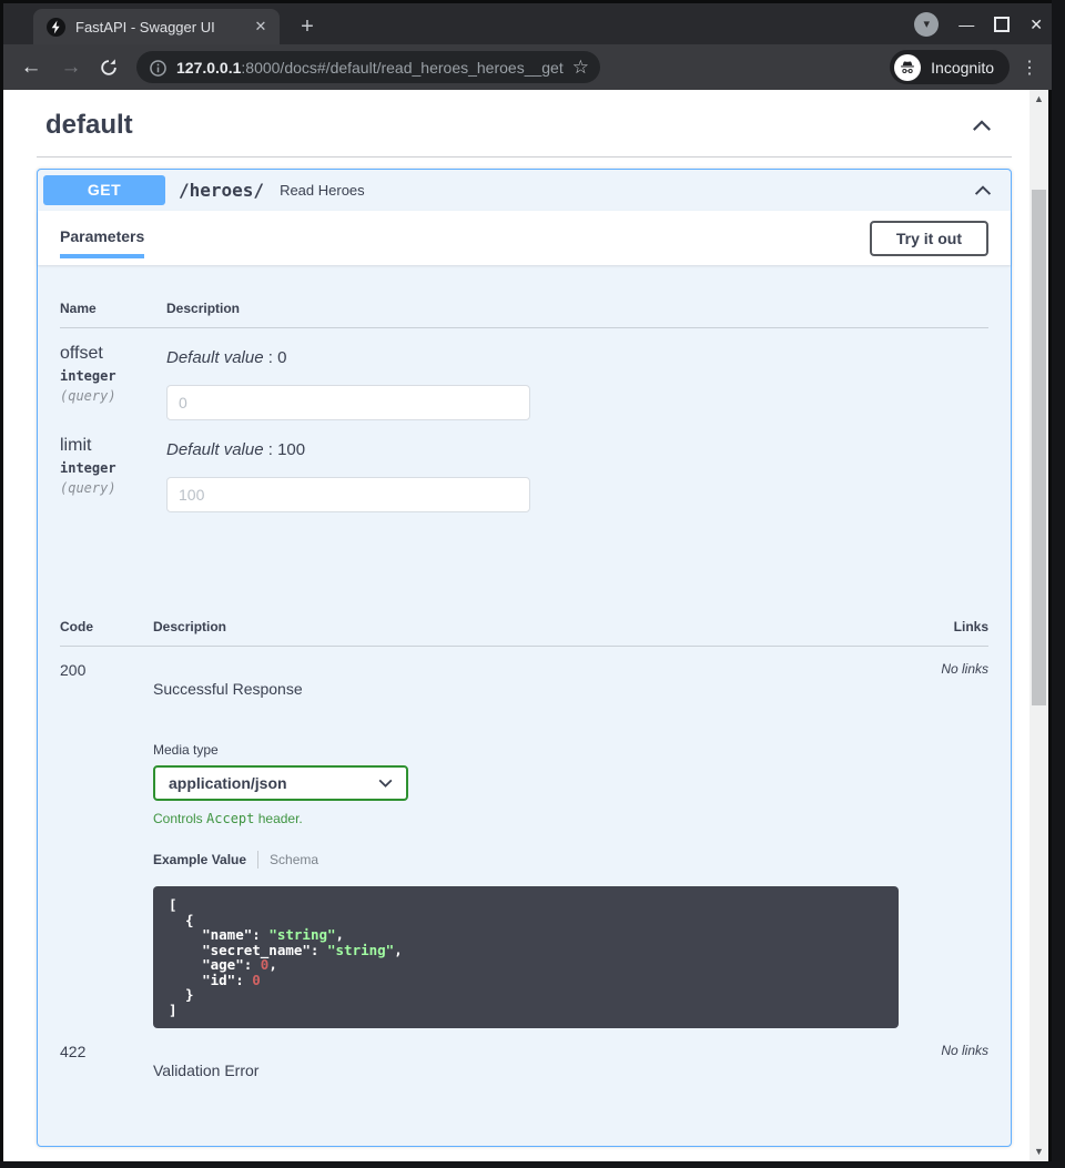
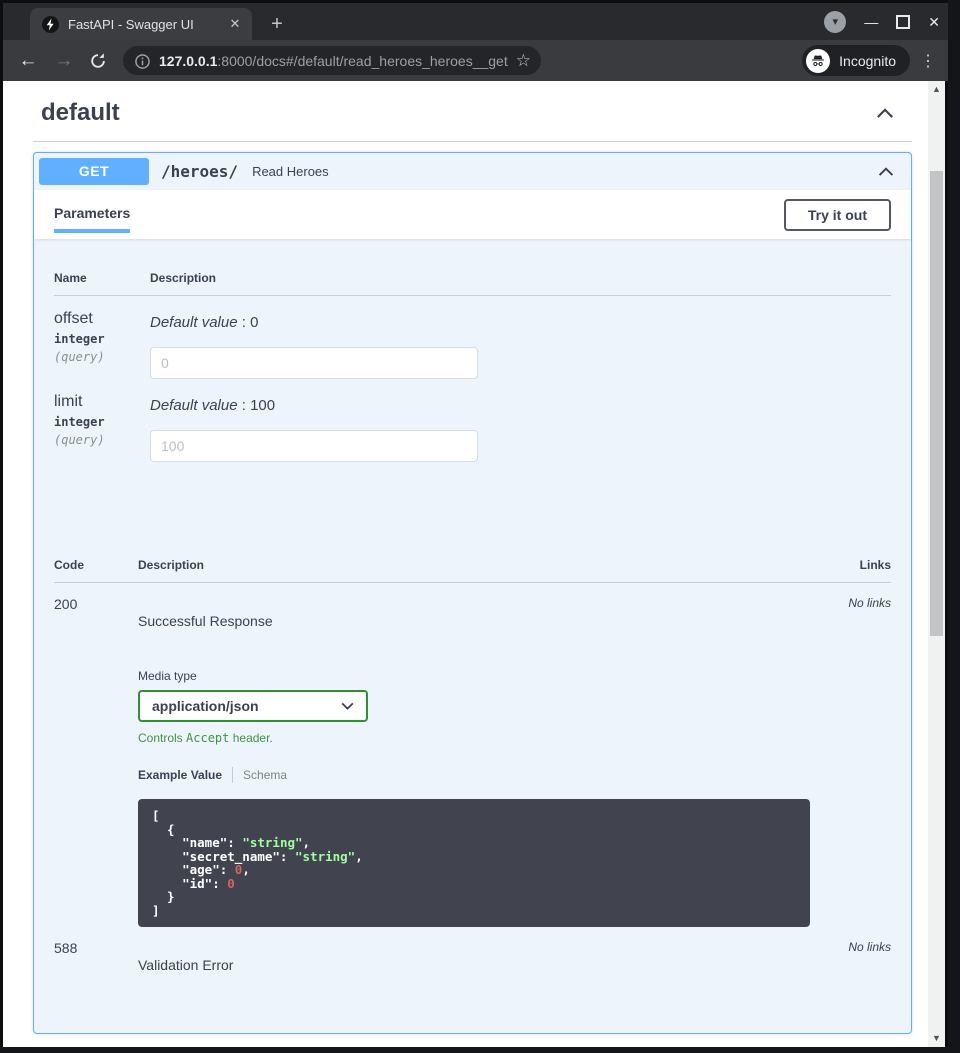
  FastAPI - Swagger UI
  ✕
  +
  ▾
  —
  ✕
  ←
  →
  127.0.0.1:8000/docs#/default/read_heroes_heroes__get
  ☆
  Incognito
  ⋮
  default
  GET
  /heroes/
  Read Heroes
  Parameters
  Try it out
  Name
  Description
  offset
  integer
  (query)
  Default value : 0
  0
  limit
  integer
  (query)
  Default value : 100
  100
  Code
  Description
  Links
  200
  Successful Response
  Media type
  application/json
  Controls Accept header.
  Example Value
  Schema
  [
  {
  "name": "string",
  "secret_name": "string",
  "age": 0,
  "id": 0
  }
  ]
  No links
- 422
+ 588
  Validation Error
  No links
  ▲
  ▼
